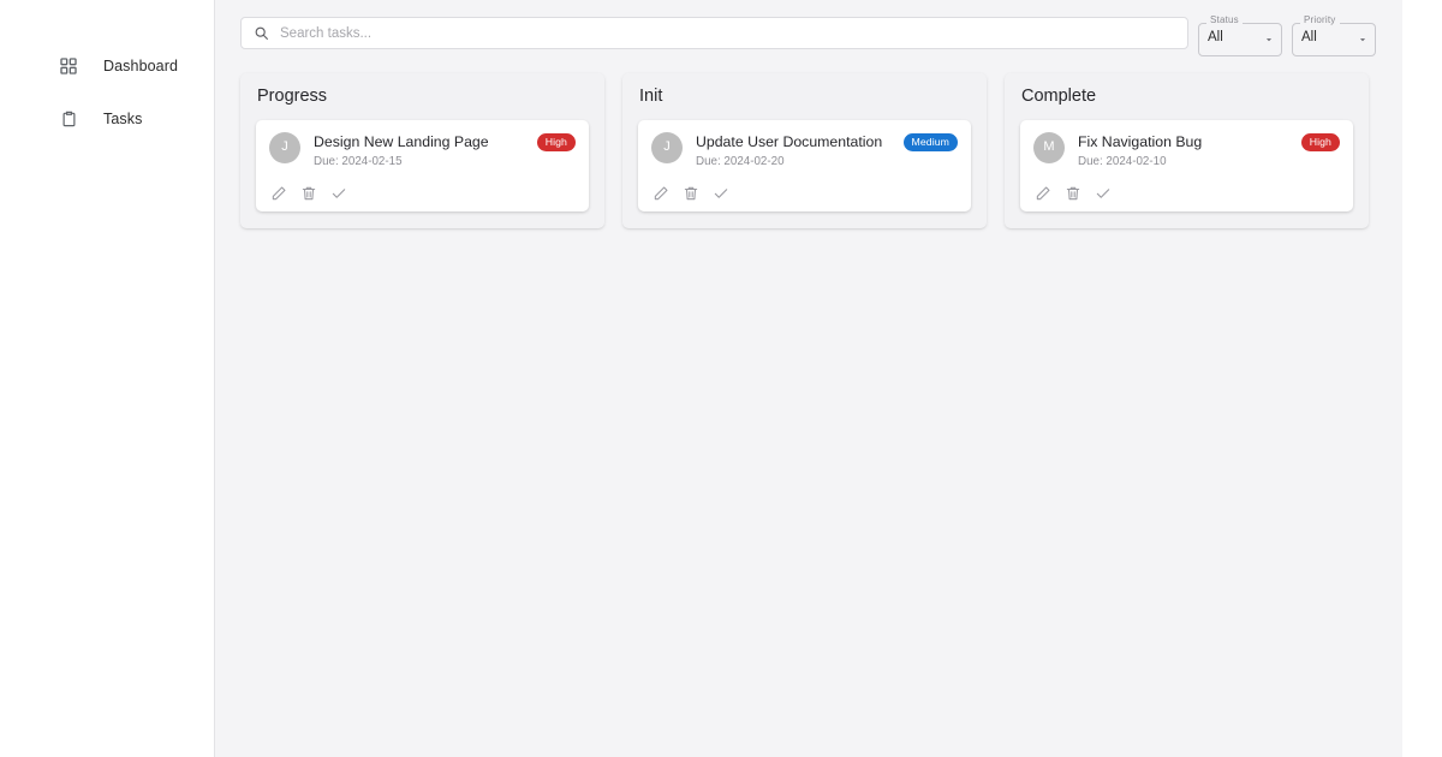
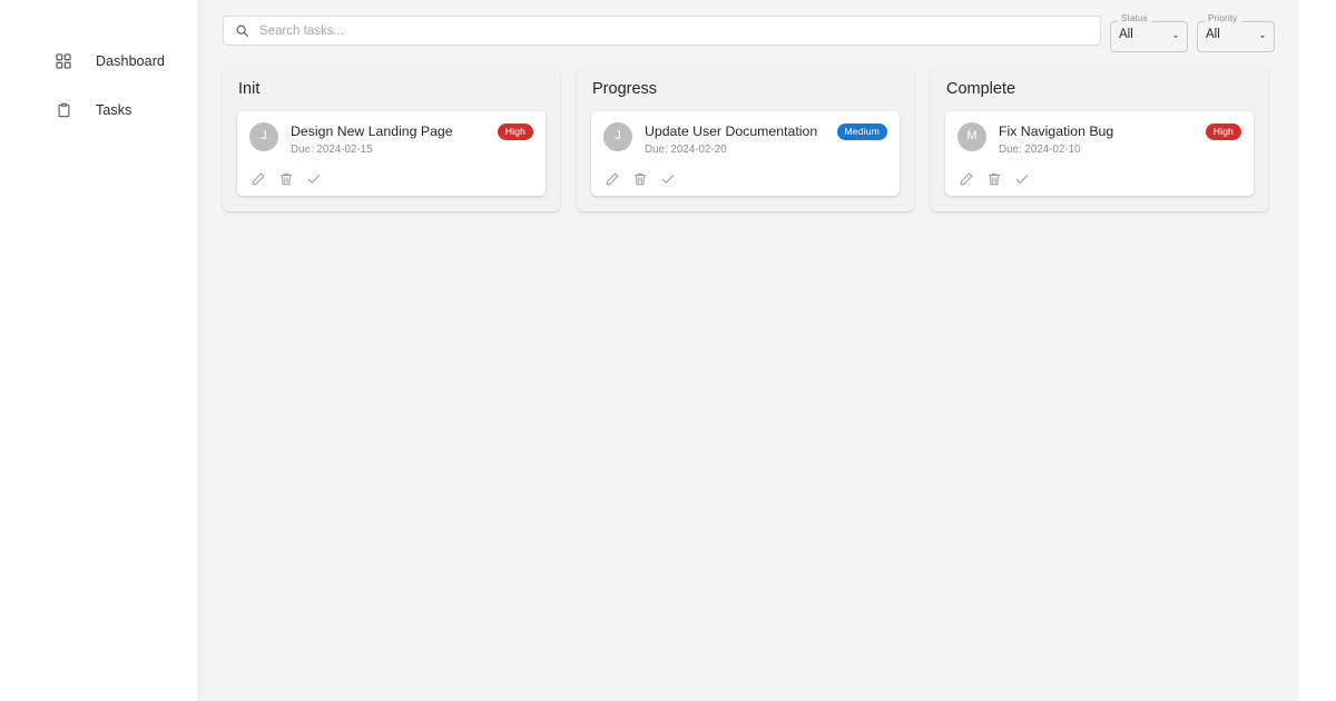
  Dashboard
  Tasks
  Search tasks...
  Status
  All
  Priority
  All
- Progress
+ Init
  J
  Design New Landing Page
  Due: 2024-02-15
  High
- Init
+ Progress
  J
  Update User Documentation
  Due: 2024-02-20
  Medium
  Complete
  M
  Fix Navigation Bug
  Due: 2024-02-10
  High
